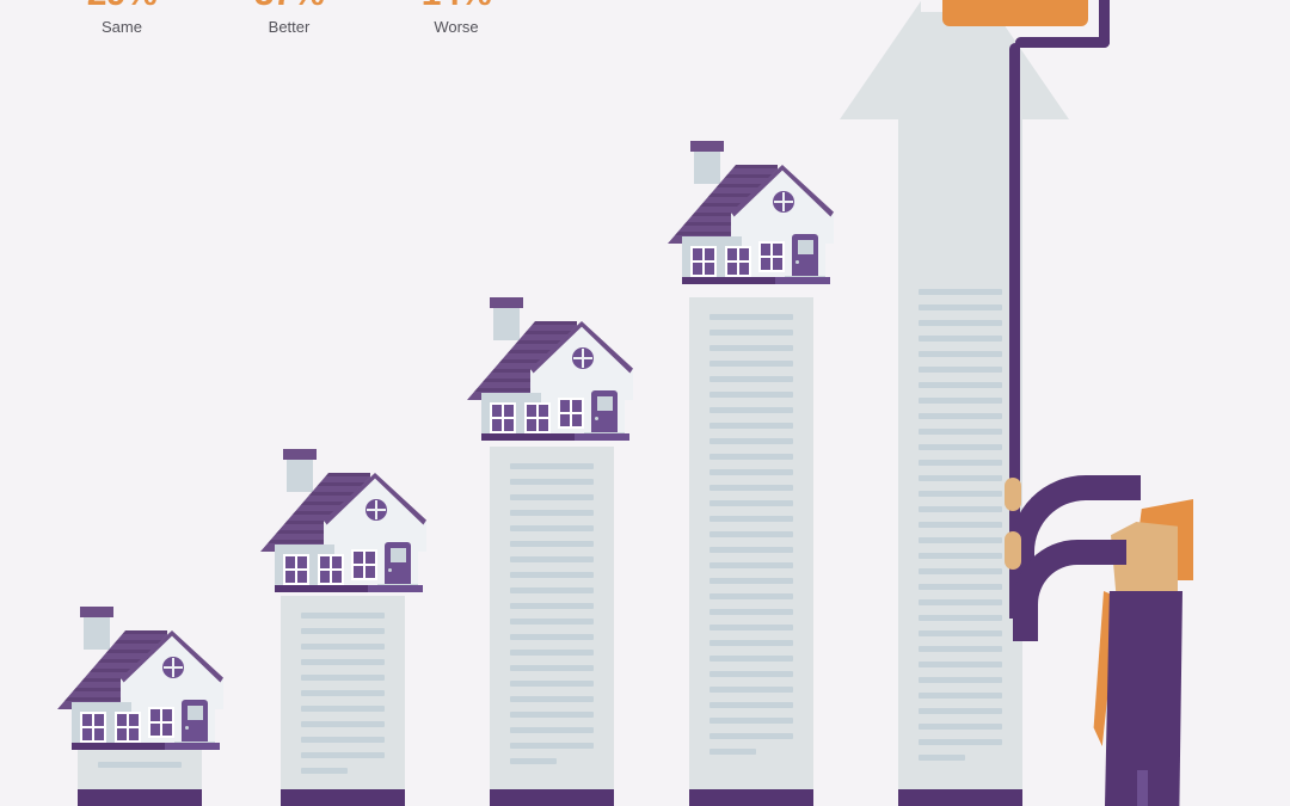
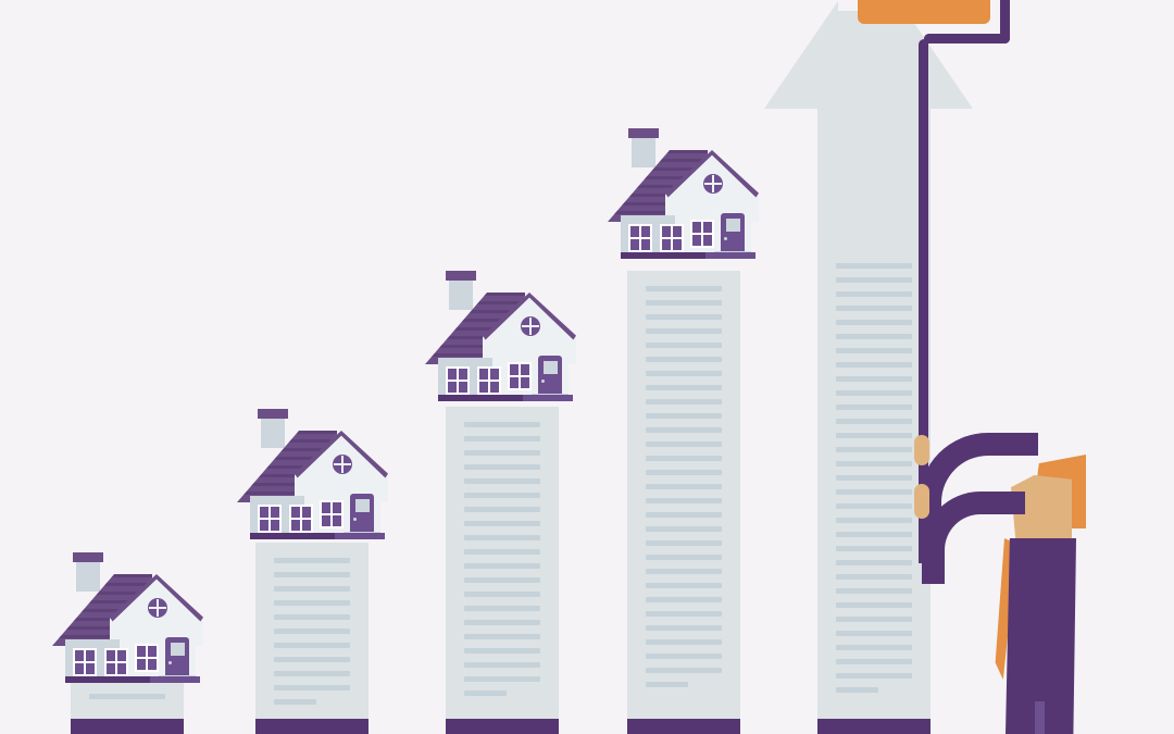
- Same
- Better
- Worse
